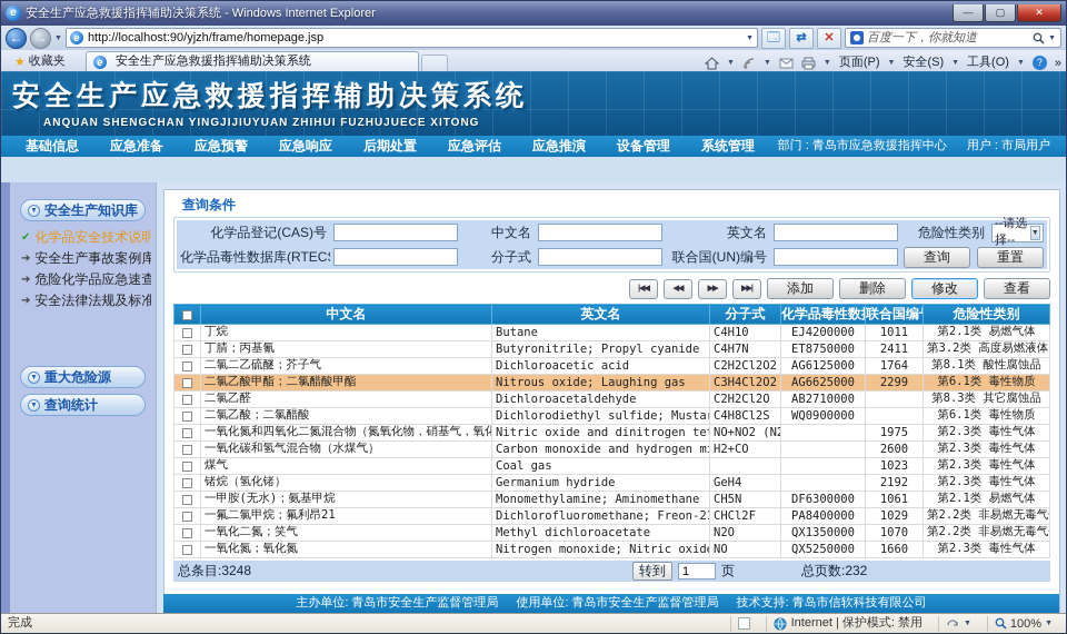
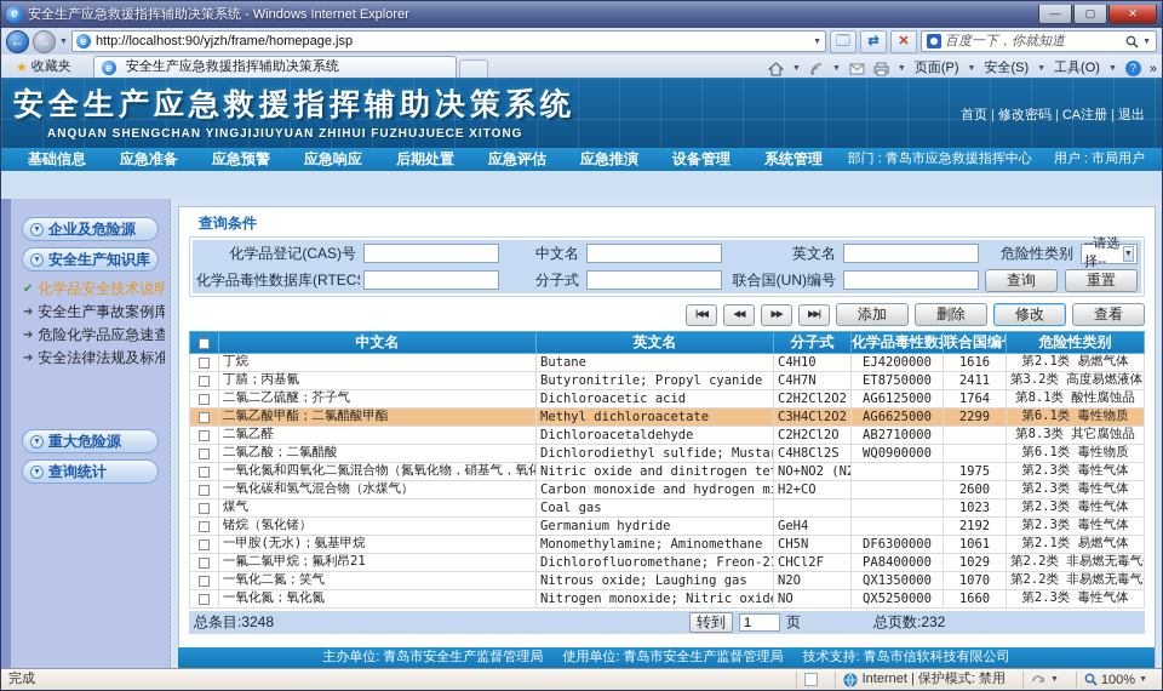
  e
  安全生产应急救援指挥辅助决策系统 - Windows Internet Explorer
  —
  ▢
  ✕
  ←
  →
  e
  http://localhost:90/yjzh/frame/homepage.jsp
  🗔
  ⇄
  ✕
  百度一下，你就知道
  ★
  收藏夹
  e
  安全生产应急救援指挥辅助决策系统
  页面(P)
  安全(S)
  工具(O)
  ?
  »
  安全生产应急救援指挥辅助决策系统
  ANQUAN SHENGCHAN YINGJIJIUYUAN ZHIHUI FUZHUJUECE XITONG
+ 首页 | 修改密码 | CA注册 | 退出
  基础信息
  应急准备
  应急预警
  应急响应
  后期处置
  应急评估
  应急推演
  设备管理
  系统管理
  部门 : 青岛市应急救援指挥中心
  用户 : 市局用户
+ 企业及危险源
  安全生产知识库
  ✔
  化学品安全技术说明
  ➔
  安全生产事故案例库
  ➔
  ➔
  安全法律法规及标准
  重大危险源
  查询统计
  查询条件
  化学品登记(CAS)号		中文名		英文名		危险性类别	--请选择--
  化学品毒性数据库(RTEC		分子式		联合国(UN)编号			查询 重置
  添加
  删除
  修改
  查看
  	中文名	英文名	分子式	化学品毒性数	联合国编	危险性类别
- 	丁烷	Butane	C4H10	EJ4200000	1011	第2.1类 易燃气体
+ 	丁烷	Butane	C4H10	EJ4200000	1616	第2.1类 易燃气体
  	丁腈；丙基氰	Butyronitrile; Propyl cyanide	C4H7N	ET8750000	2411	第3.2类 高度易燃液体
  	二氯二乙硫醚；芥子气	Dichloroacetic acid	C2H2Cl2O2	AG6125000	1764	第8.1类 酸性腐蚀品
- 	二氯乙酸甲酯；二氯醋酸甲酯	Nitrous oxide; Laughing gas	C3H4Cl2O2	AG6625000	2299	第6.1类 毒性物质
+ 	二氯乙酸甲酯；二氯醋酸甲酯	Methyl dichloroacetate	C3H4Cl2O2	AG6625000	2299	第6.1类 毒性物质
  	二氯乙醛	Dichloroacetaldehyde	C2H2Cl2O	AB2710000		第8.3类 其它腐蚀品
  	二氯乙酸；二氯醋酸	Dichlorodiethyl sulfide; Musta	C4H8Cl2S	WQ0900000		第6.1类 毒性物质
  	一氧化氮和四氧化二氮混合物（氮氧化物，硝基气，氧化	Nitric oxide and dinitrogen te	NO+NO2 (N2		1975	第2.3类 毒性气体
  	一氧化碳和氢气混合物（水煤气）	Carbon monoxide and hydrogen m	H2+CO		2600	第2.3类 毒性气体
  	煤气	Coal gas			1023	第2.3类 毒性气体
  	锗烷（氢化锗）	Germanium hydride	GeH4		2192	第2.3类 毒性气体
  	一甲胺(无水)；氨基甲烷	Monomethylamine; Aminomethane	CH5N	DF6300000	1061	第2.1类 易燃气体
  	一氟二氯甲烷；氟利昂21	Dichlorofluoromethane; Freon-2	CHCl2F	PA8400000	1029	第2.2类 非易燃无毒气
- 	一氧化二氮；笑气	Methyl dichloroacetate	N2O	QX1350000	1070	第2.2类 非易燃无毒气
+ 	一氧化二氮；笑气	Nitrous oxide; Laughing gas	N2O	QX1350000	1070	第2.2类 非易燃无毒气
  	一氧化氮；氧化氮	Nitrogen monoxide; Nitric oxid	NO	QX5250000	1660	第2.3类 毒性气体
  总条目:3248
  转到
  1
  页
  总页数:232
  主办单位: 青岛市安全生产监督管理局
  使用单位: 青岛市安全生产监督管理局
  技术支持: 青岛市信软科技有限公司
  完成
  Internet | 保护模式: 禁用
  100%
